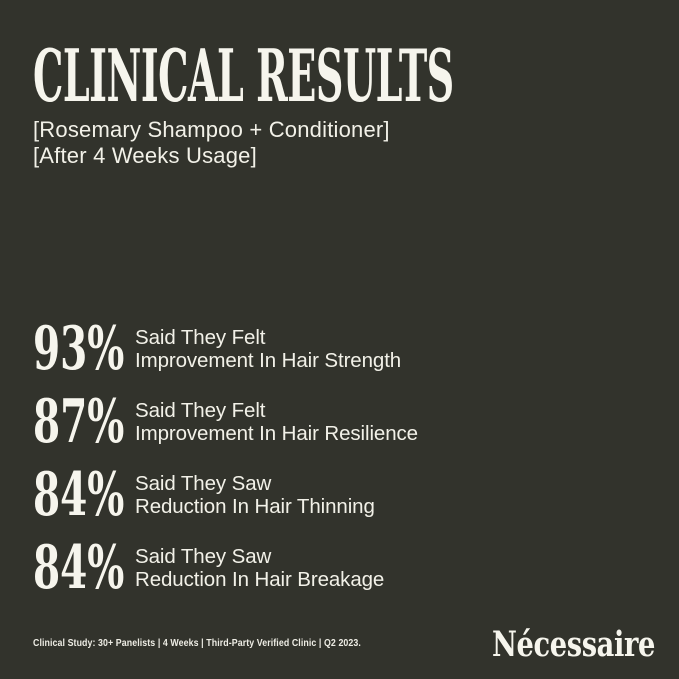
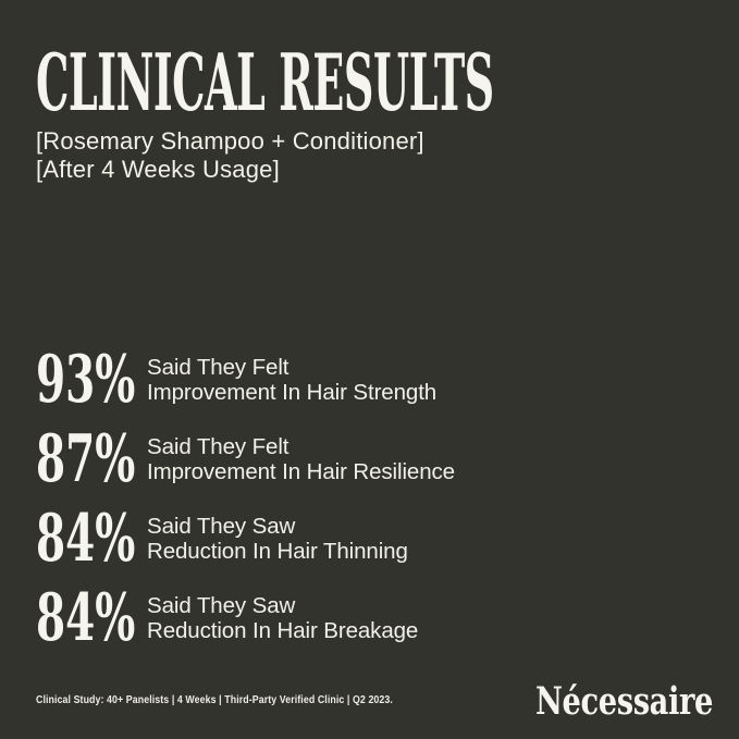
  CLINICAL RESULTS
  [Rosemary Shampoo + Conditioner]
  [After 4 Weeks Usage]
  93%
  Said They Felt
  Improvement In Hair Strength
  87%
  Said They Felt
  Improvement In Hair Resilience
  84%
  Said They Saw
  Reduction In Hair Thinning
  84%
  Said They Saw
  Reduction In Hair Breakage
- Clinical Study: 30+ Panelists | 4 Weeks | Third-Party Verified Clinic | Q2 2023.
+ Clinical Study: 40+ Panelists | 4 Weeks | Third-Party Verified Clinic | Q2 2023.
  Nécessaire
